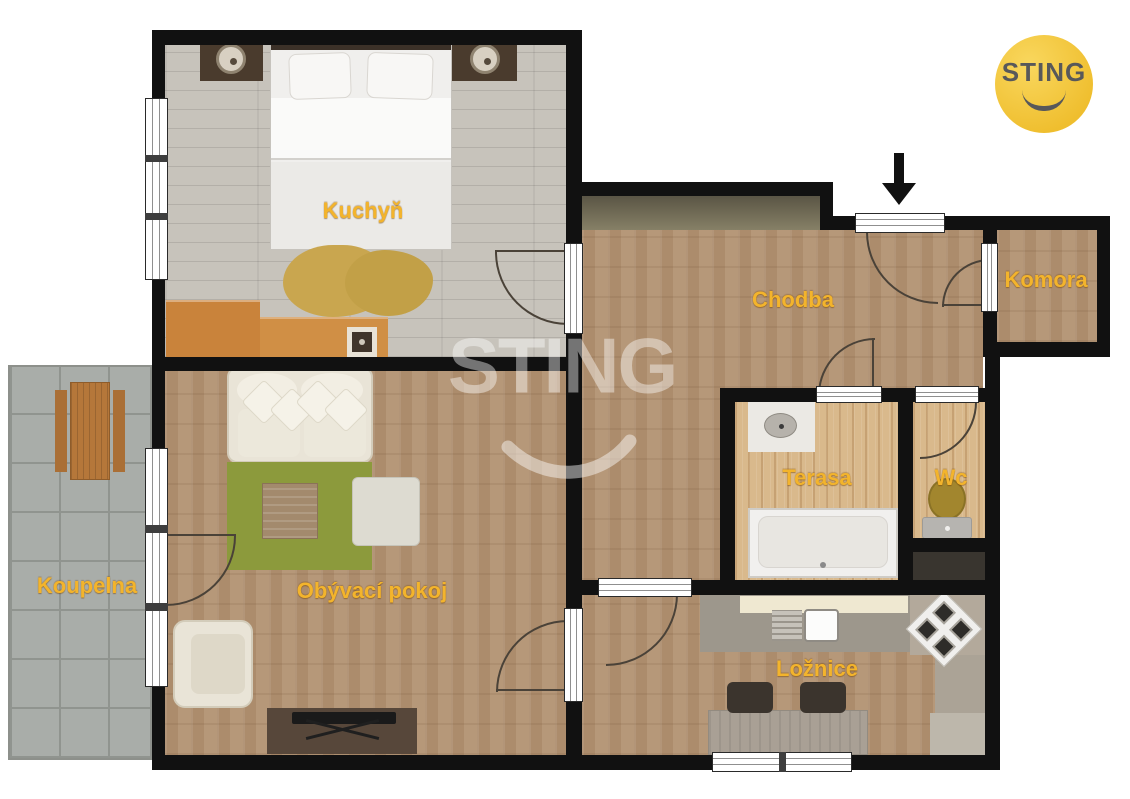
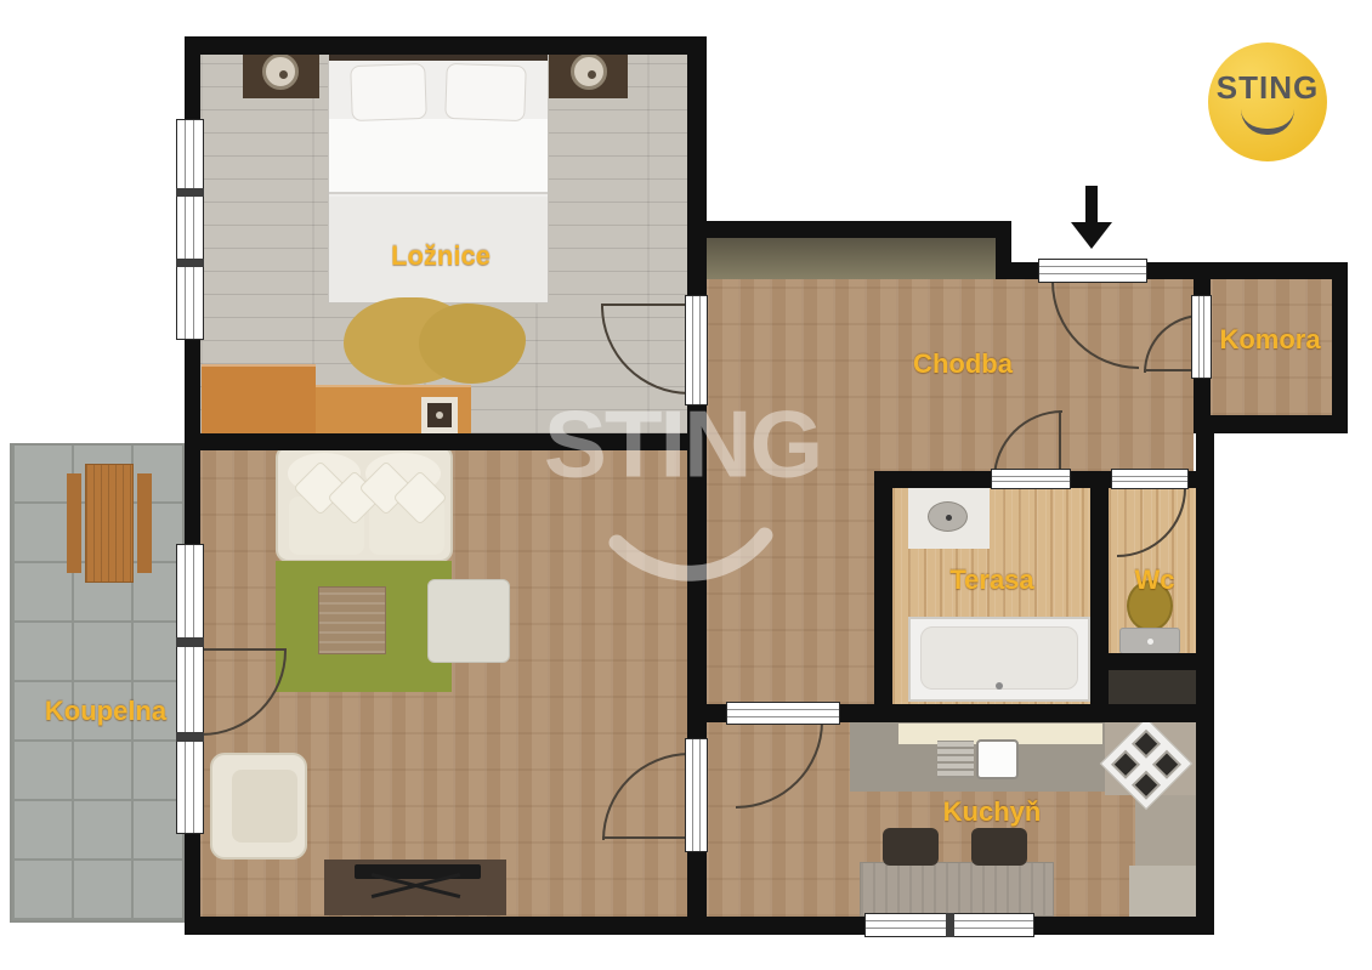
  STING
  STING
- Kuchyň
+ Ložnice
  Chodba
  Komora
  Terasa
  Wc
- Ložnice
+ Kuchyň
- Obývací pokoj
  Koupelna
